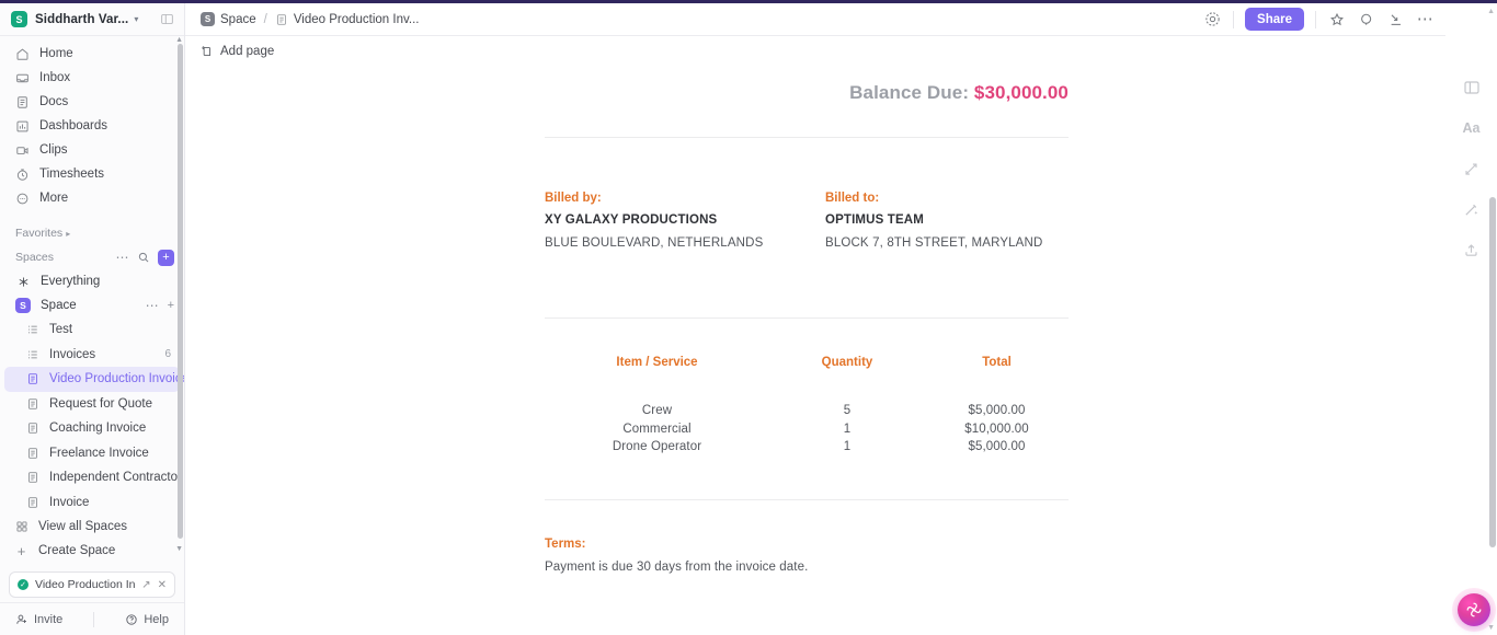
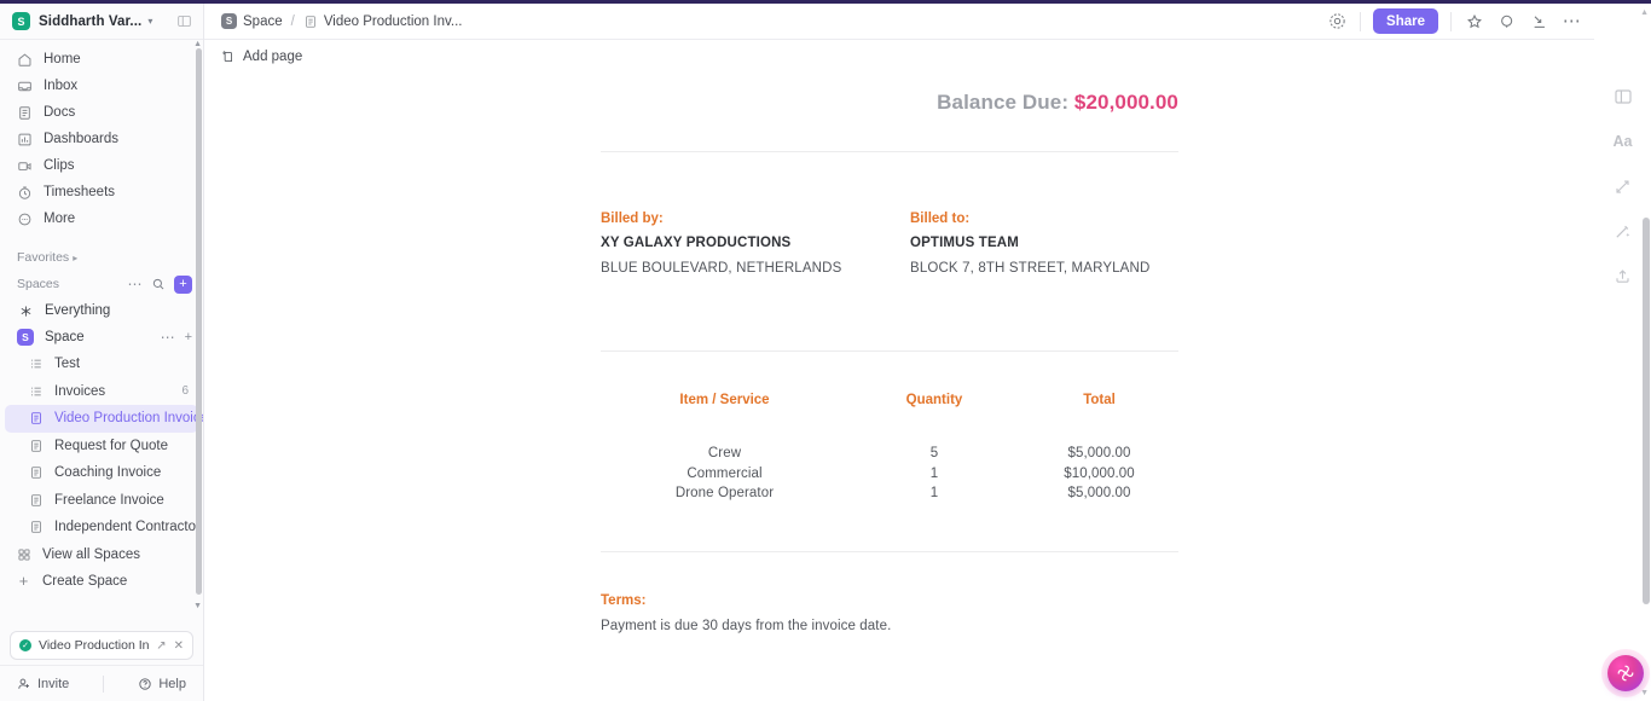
  S
  Siddharth Var...
  ▾
  Home
  Inbox
  Docs
  Dashboards
  Clips
  Timesheets
  More
  Favorites
  ▸
  Spaces
  ⋯
  +
  Everything
  S
  Space
  ⋯
  +
  Test
  Invoices
  6
  Video Production Invoi
  Request for Quote
  Coaching Invoice
  Freelance Invoice
  Independent Contracto
- Invoice
  View all Spaces
  +
  Create Space
  Video Production In
  ↗
  ✕
  Invite
  Help
  S
  Space
  /
  Video Production Inv...
  Share
  ⋯
  Add page
- Balance Due: $30,000.00
+ Balance Due: $20,000.00
  Billed by:
  XY GALAXY PRODUCTIONS
  BLUE BOULEVARD, NETHERLANDS
  Billed to:
  OPTIMUS TEAM
  BLOCK 7, 8TH STREET, MARYLAND
  Item / Service	Quantity	Total
  Crew	5	$5,000.00
  Commercial	1	$10,000.00
  Drone Operator	1	$5,000.00
  Terms:
  Payment is due 30 days from the invoice date.
  Aa
